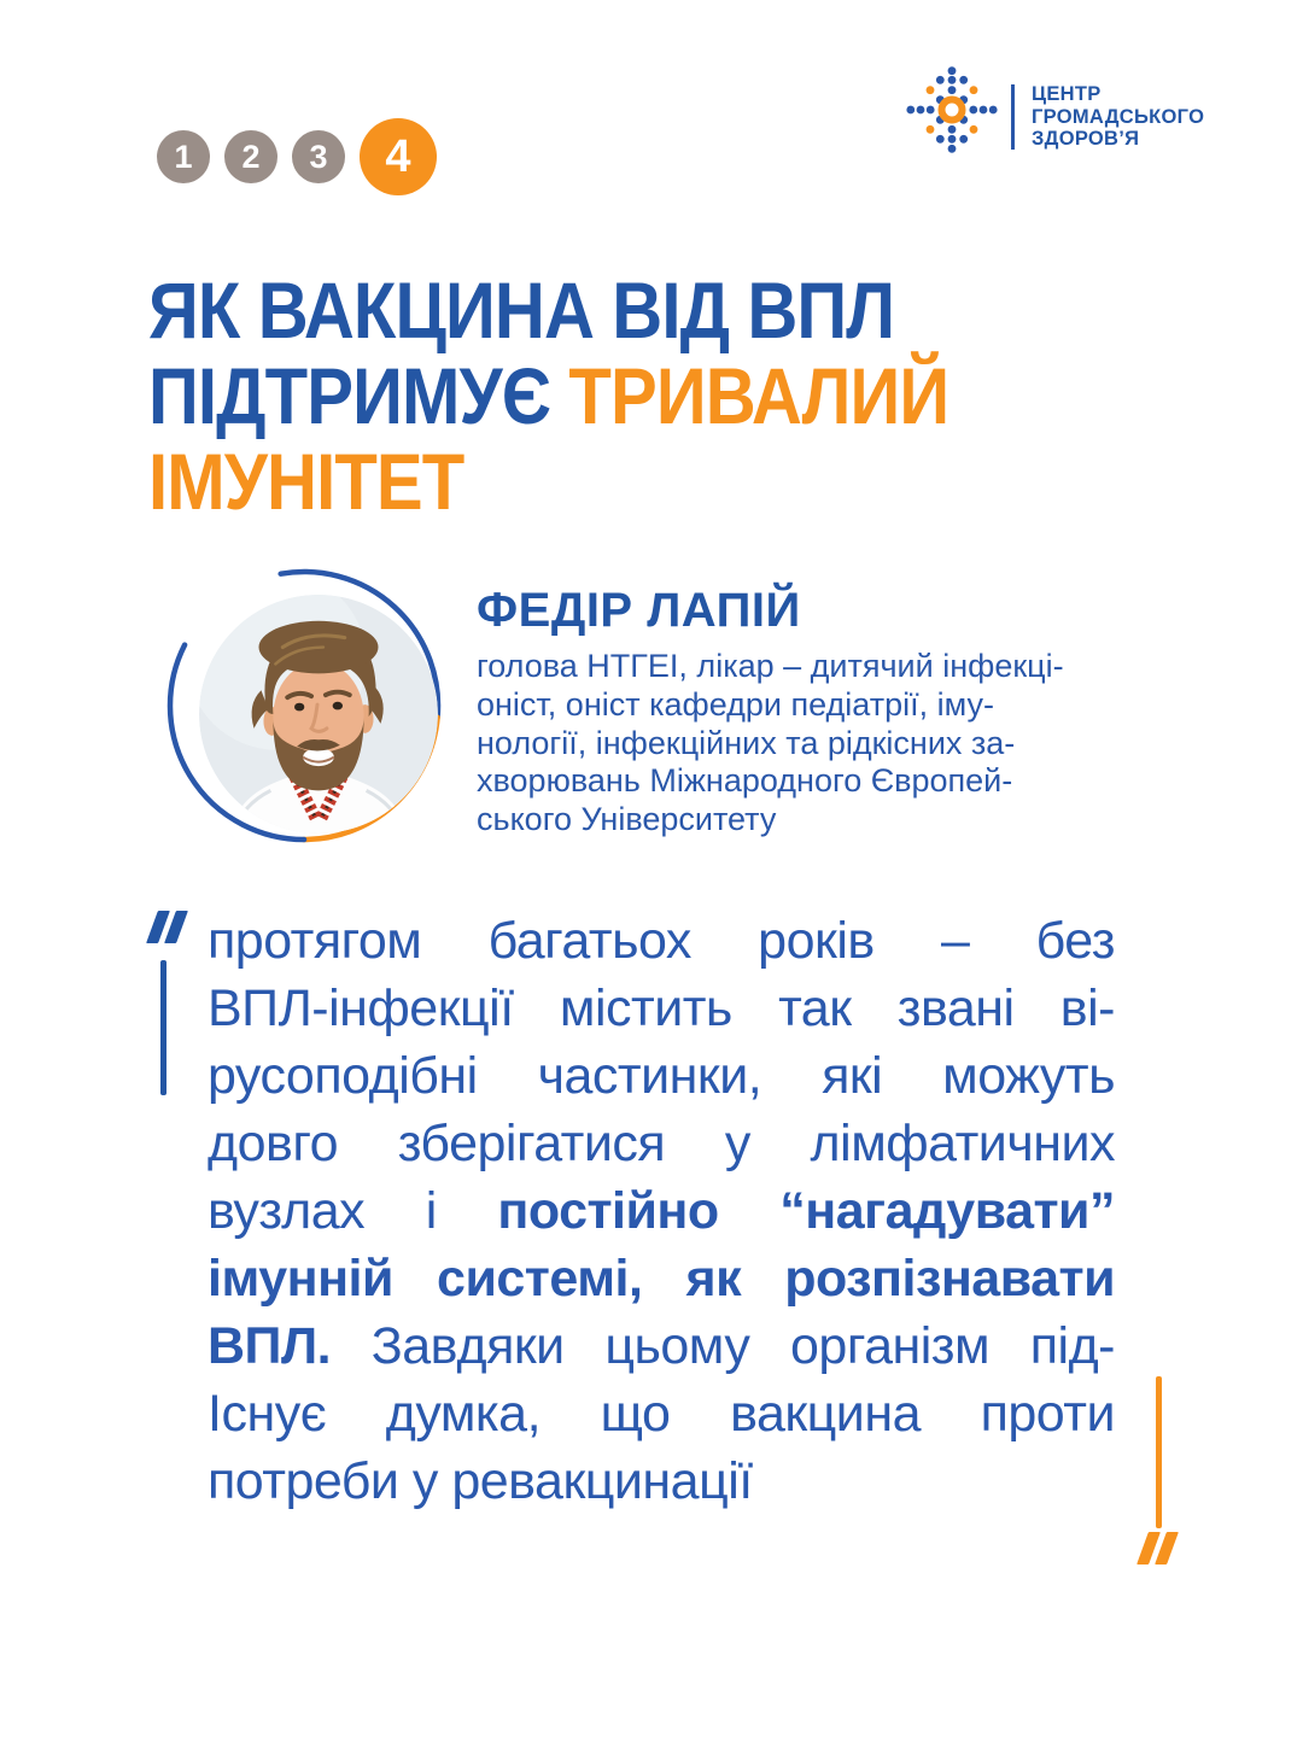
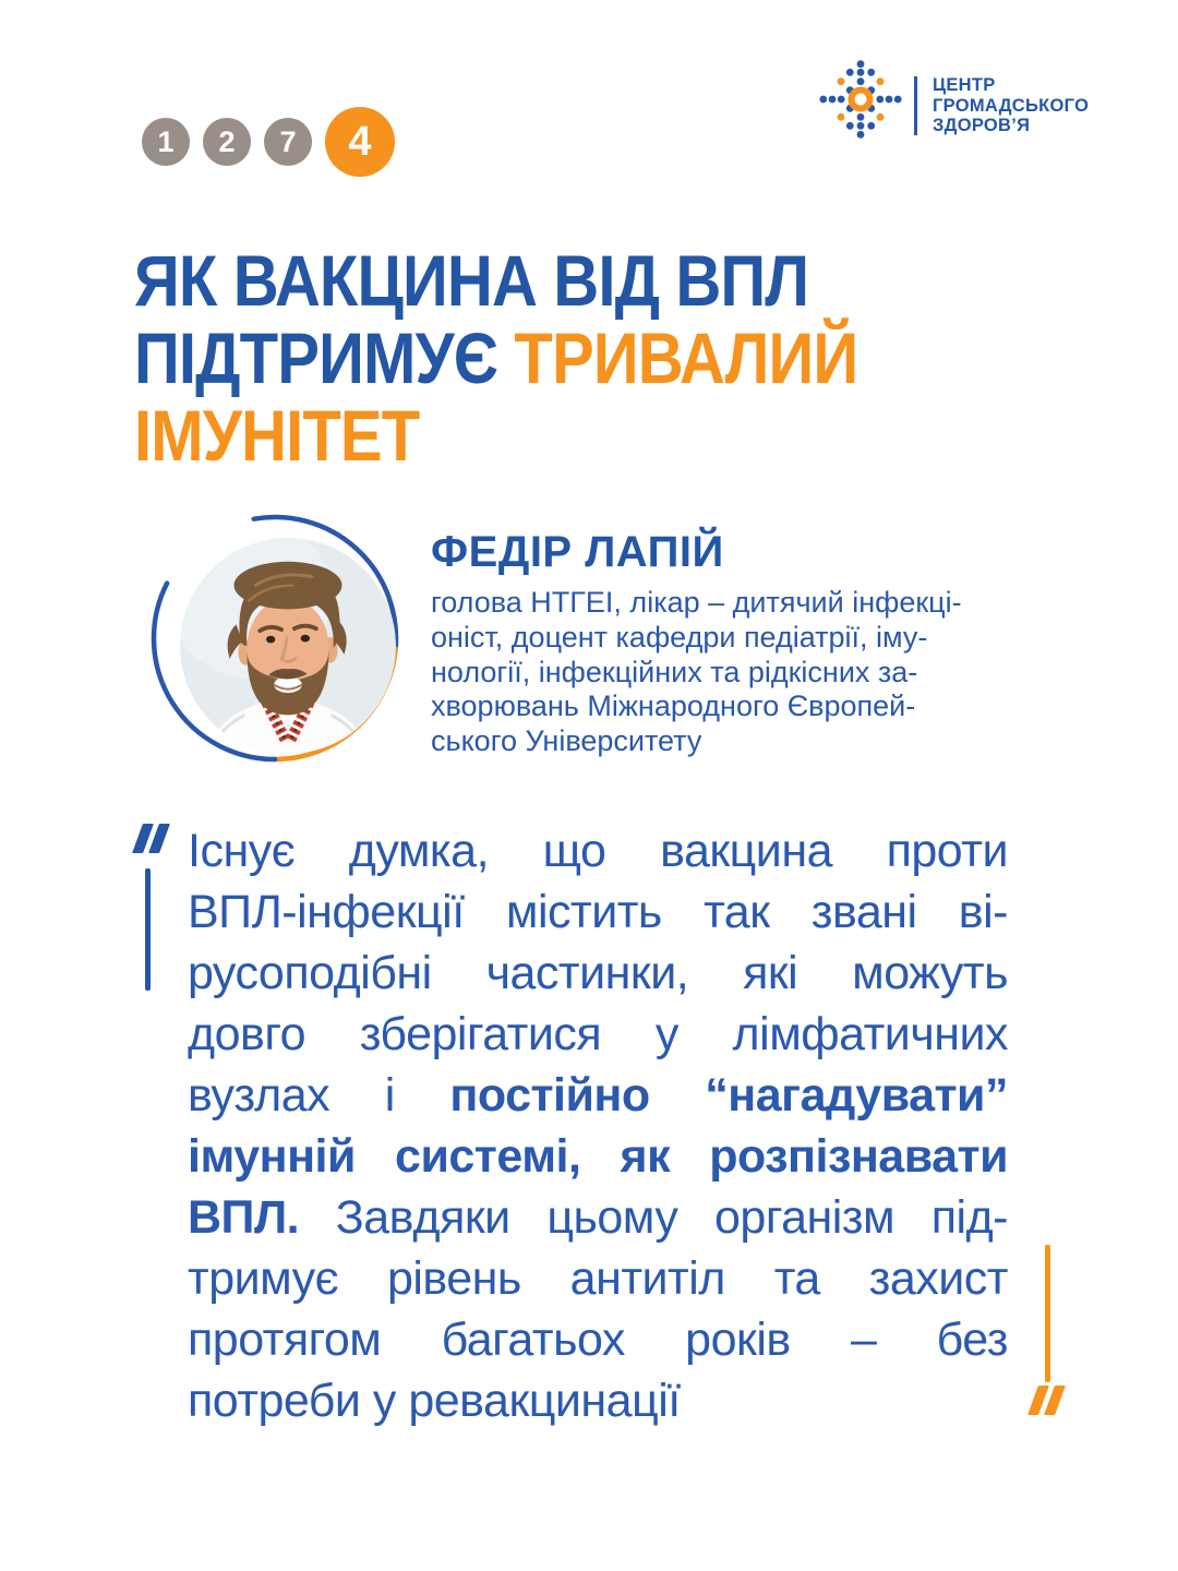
  1
  2
- 3
+ 7
  4
  ЦЕНТР
  ГРОМАДСЬКОГО
  ЗДОРОВ’Я
  ЯК ВАКЦИНА ВІД ВПЛ
  ПІДТРИМУЄ ТРИВАЛИЙ
  ІМУНІТЕТ
  ФЕДІР ЛАПІЙ
  голова НТГЕІ, лікар – дитячий інфекці-
- оніст, оніст кафедри педіатрії, іму-
+ оніст, доцент кафедри педіатрії, іму-
  нології, інфекційних та рідкісних за-
  хворювань Міжнародного Європей-
  ського Університету
- протягом багатьох років – без
+ Існує думка, що вакцина проти
  ВПЛ-інфекції містить так звані ві-
  русоподібні частинки, які можуть
  довго зберігатися у лімфатичних
  вузлах і постійно “нагадувати”
  імунній системі, як розпізнавати
  ВПЛ. Завдяки цьому організм під-
+ тримує рівень антитіл та захист
- Існує думка, що вакцина проти
+ протягом багатьох років – без
  потреби у ревакцинації
